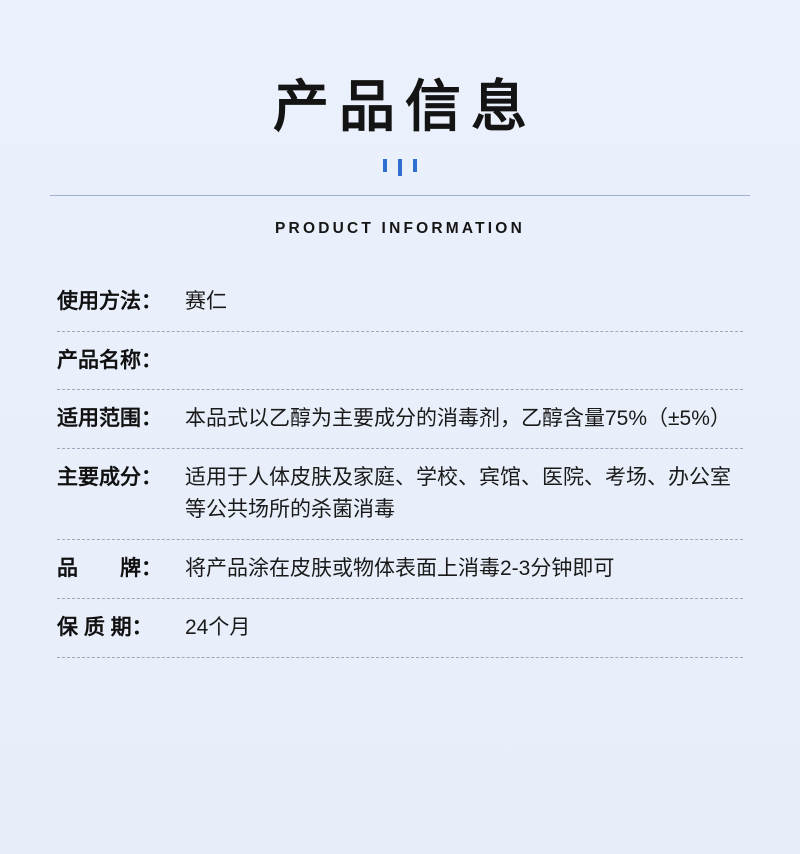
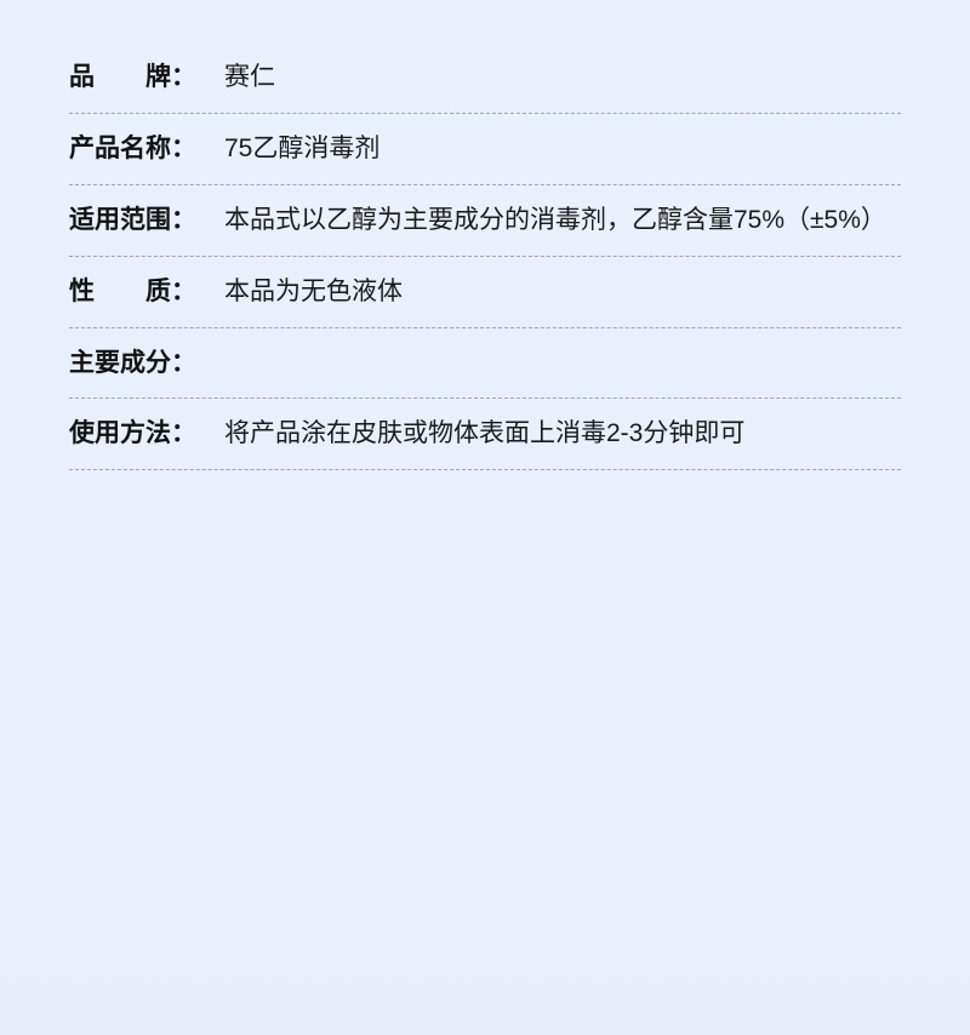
- 产品信息
- PRODUCT INFORMATION
- 使用方法：
+ 品 牌：
  赛仁
  产品名称：
+ 75乙醇消毒剂
  适用范围：
  本品式以乙醇为主要成分的消毒剂，乙醇含量75%（±5%）
+ 性 质：
+ 本品为无色液体
  主要成分：
- 适用于人体皮肤及家庭、学校、宾馆、医院、考场、办公室等公共场所的杀菌消毒
- 品 牌：
+ 使用方法：
  将产品涂在皮肤或物体表面上消毒2-3分钟即可
- 保 质 期：
- 24个月
